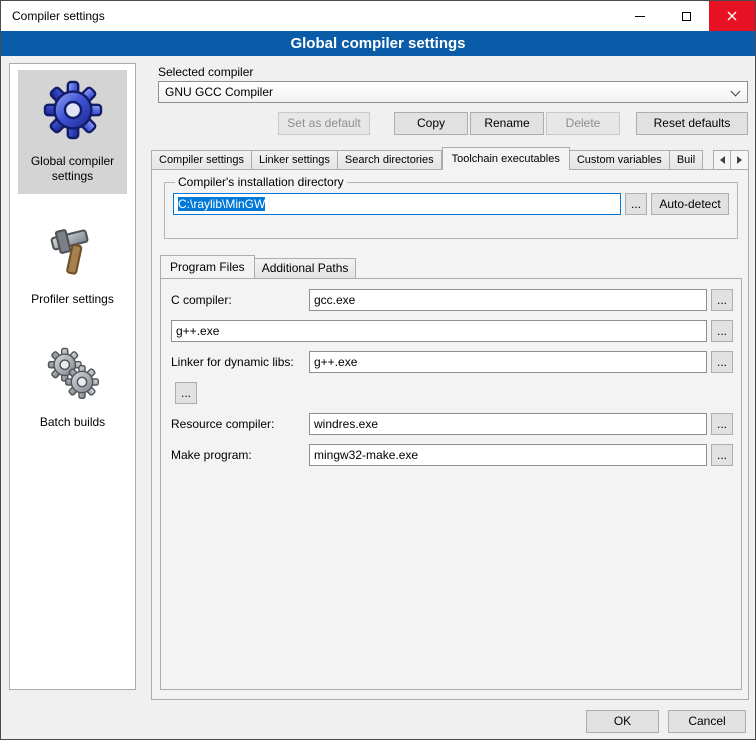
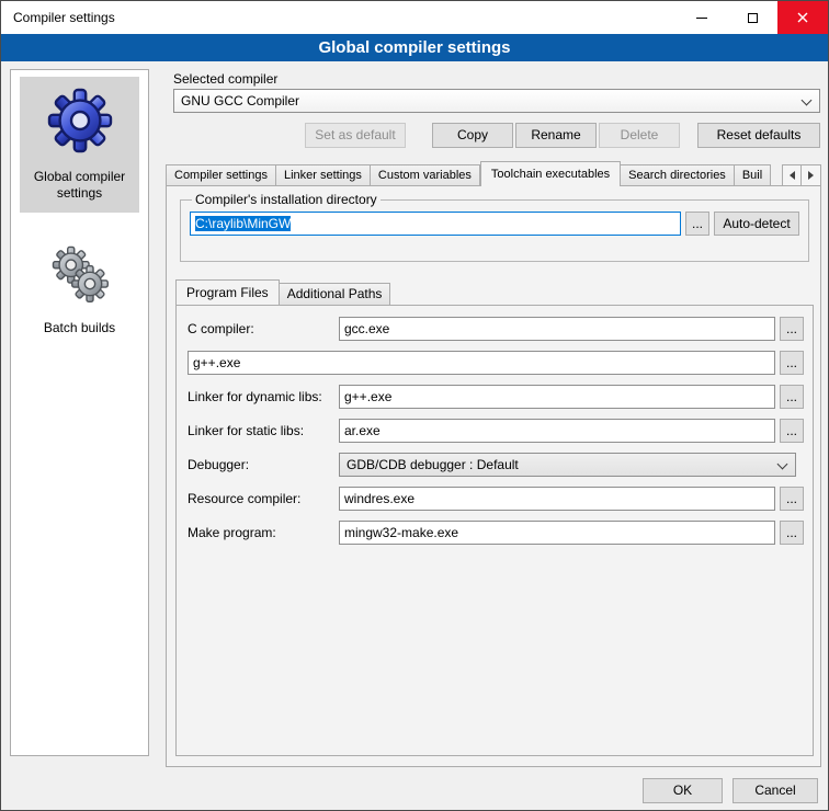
  Compiler settings
  Global compiler settings
  Global compiler settings
- Profiler settings
  Batch builds
  Selected compiler
  GNU GCC Compiler
  Set as default
  Copy
  Rename
  Delete
  Reset defaults
  Compiler settings
  Linker settings
- Search directories
+ Custom variables
  Toolchain executables
- Custom variables
+ Search directories
  Buil
  Compiler's installation directory
  C:\raylib\MinGW
  ...
  Auto-detect
  Program Files
  Additional Paths
  C compiler:
  gcc.exe
  ...
  g++.exe
  ...
  Linker for dynamic libs:
  g++.exe
  ...
+ Linker for static libs:
+ ar.exe
  ...
+ Debugger:
+ GDB/CDB debugger : Default
  Resource compiler:
  windres.exe
  ...
  Make program:
  mingw32-make.exe
  ...
  OK
  Cancel
